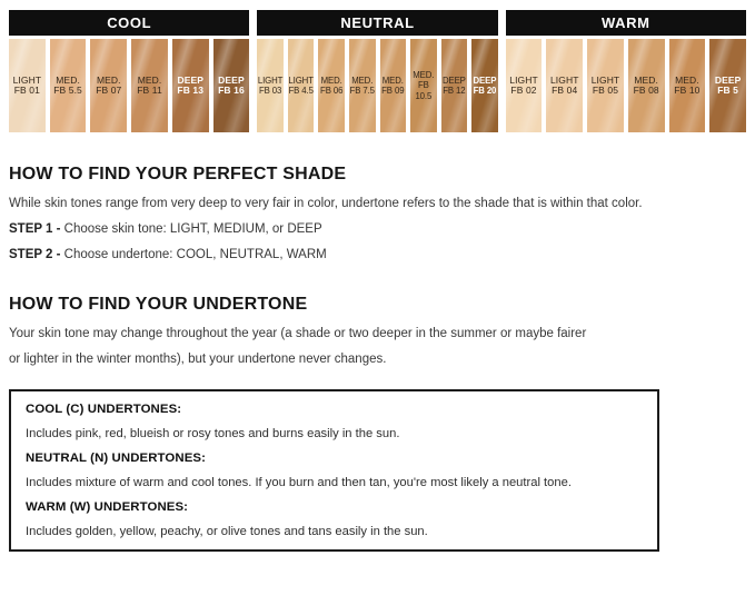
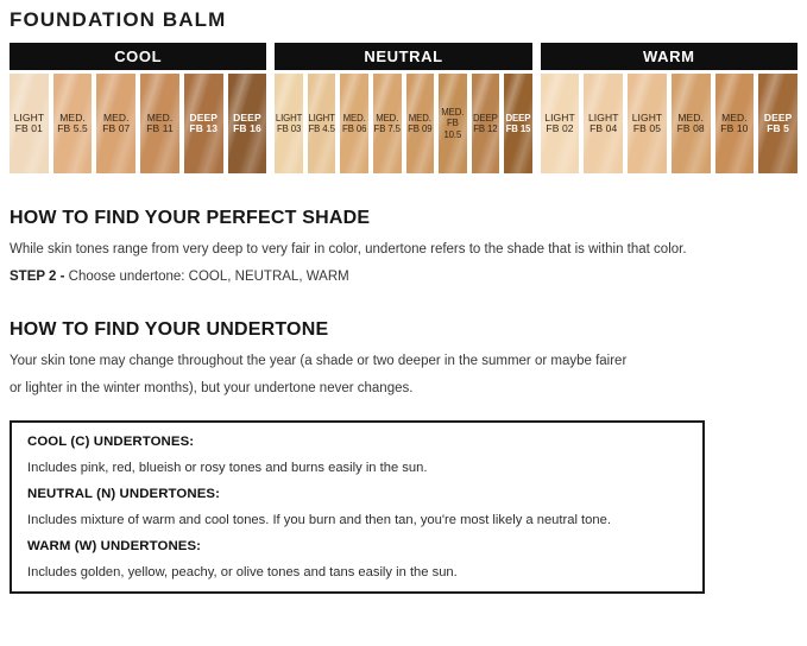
+ FOUNDATION BALM
  COOL
  LIGHT
  FB 01
  MED.
  FB 5.5
  MED.
  FB 07
  MED.
  FB 11
  DEEP
  FB 13
  DEEP
  FB 16
  NEUTRAL
  LIGHT
  FB 03
  LIGHT
  FB 4.5
  MED.
  FB 06
  MED.
  FB 7.5
  MED.
  FB 09
  MED.
  FB 10.5
  DEEP
  FB 12
  DEEP
- FB 20
+ FB 15
  WARM
  LIGHT
  FB 02
  LIGHT
  FB 04
  LIGHT
  FB 05
  MED.
  FB 08
  MED.
  FB 10
  DEEP
  FB 5
  HOW TO FIND YOUR PERFECT SHADE
  While skin tones range from very deep to very fair in color, undertone refers to the shade that is within that color.
- STEP 1 - Choose skin tone: LIGHT, MEDIUM, or DEEP
  STEP 2 - Choose undertone: COOL, NEUTRAL, WARM
  HOW TO FIND YOUR UNDERTONE
  Your skin tone may change throughout the year (a shade or two deeper in the summer or maybe fairer
  or lighter in the winter months), but your undertone never changes.
  COOL (C) UNDERTONES:
  Includes pink, red, blueish or rosy tones and burns easily in the sun.
  NEUTRAL (N) UNDERTONES:
  Includes mixture of warm and cool tones. If you burn and then tan, you're most likely a neutral tone.
  WARM (W) UNDERTONES:
  Includes golden, yellow, peachy, or olive tones and tans easily in the sun.
